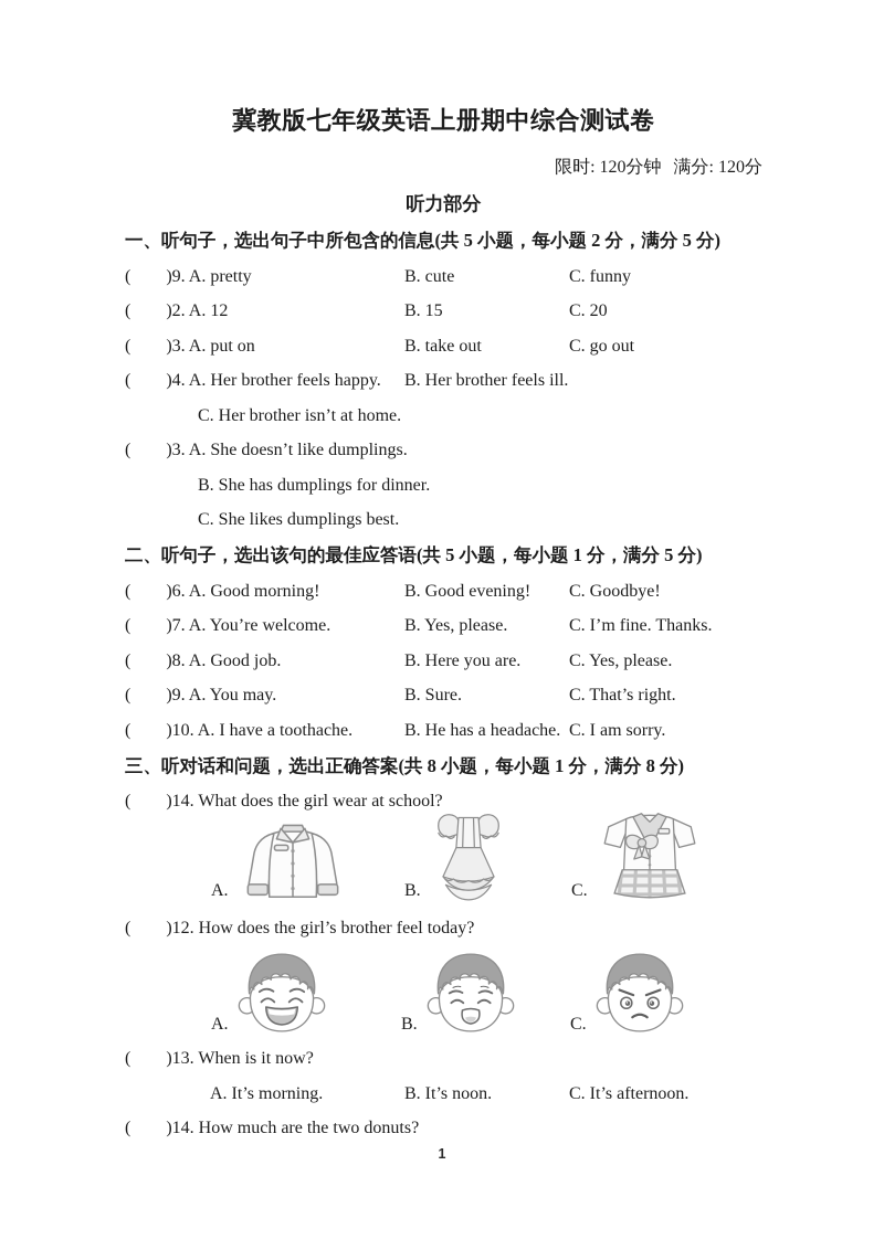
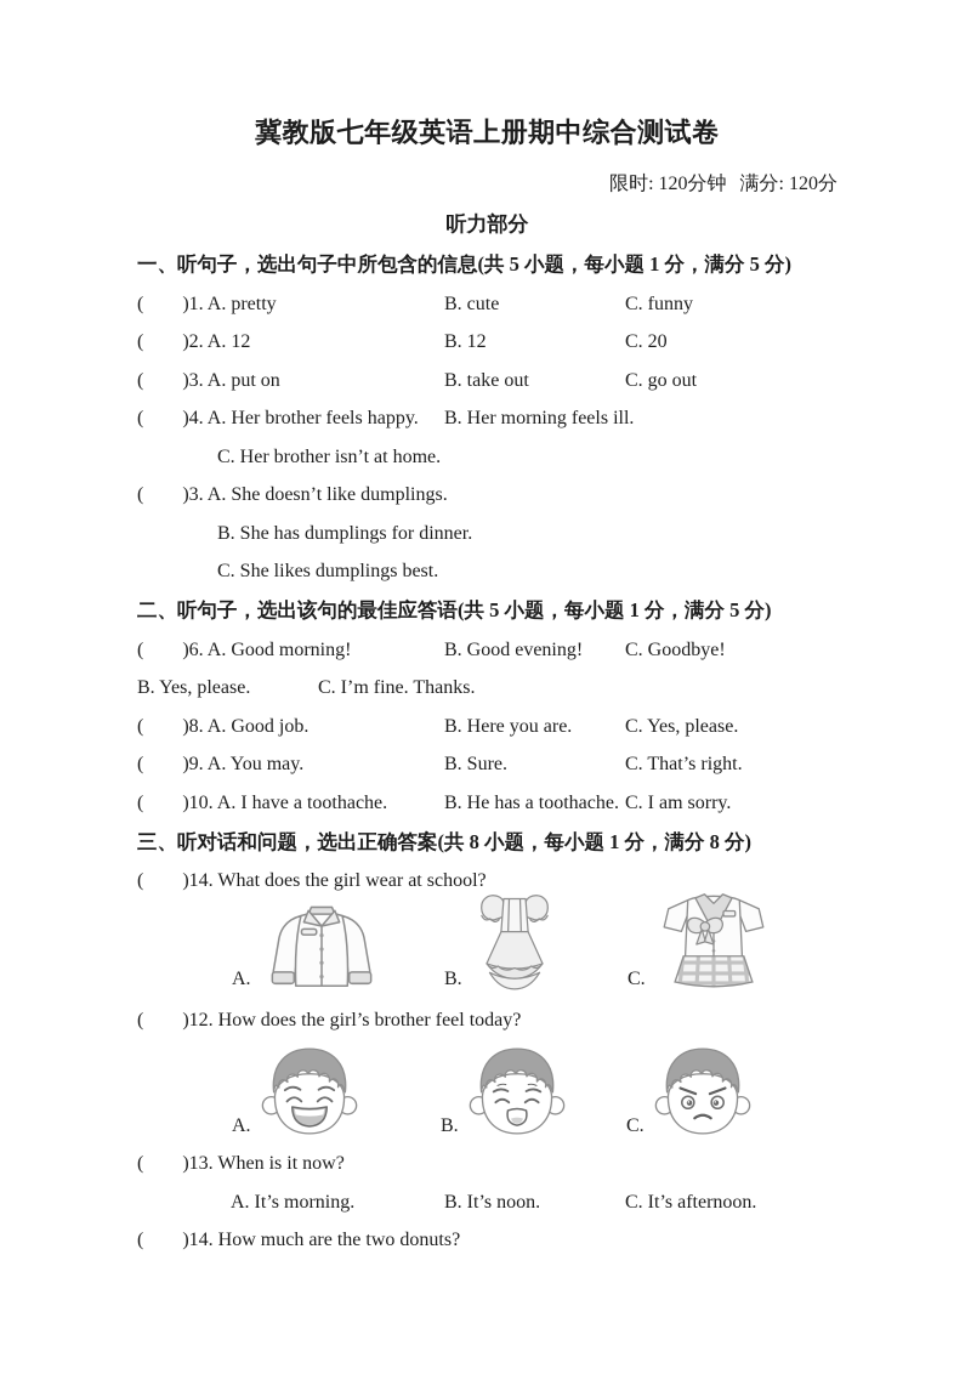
  冀教版七年级英语上册期中综合测试卷
  限时: 120分钟 满分: 120分
  听力部分
- 一、听句子，选出句子中所包含的信息(共 5 小题，每小题 2 分，满分 5 分)
+ 一、听句子，选出句子中所包含的信息(共 5 小题，每小题 1 分，满分 5 分)
- ( )9. A. pretty
+ ( )1. A. pretty
  B. cute
  C. funny
  ( )2. A. 12
- B. 15
+ B. 12
  C. 20
  ( )3. A. put on
  B. take out
  C. go out
  ( )4. A. Her brother feels happy.
- B. Her brother feels ill.
+ B. Her morning feels ill.
  C. Her brother isn’t at home.
  ( )3. A. She doesn’t like dumplings.
  B. She has dumplings for dinner.
  C. She likes dumplings best.
  二、听句子，选出该句的最佳应答语(共 5 小题，每小题 1 分，满分 5 分)
  ( )6. A. Good morning!
  B. Good evening!
  C. Goodbye!
- ( )7. A. You’re welcome.
  B. Yes, please.
  C. I’m fine. Thanks.
  ( )8. A. Good job.
  B. Here you are.
  C. Yes, please.
  ( )9. A. You may.
  B. Sure.
  C. That’s right.
  ( )10. A. I have a toothache.
- B. He has a headache.
+ B. He has a toothache.
  C. I am sorry.
  三、听对话和问题，选出正确答案(共 8 小题，每小题 1 分，满分 8 分)
  ( )14. What does the girl wear at school?
  A.
  B.
  C.
  ( )12. How does the girl’s brother feel today?
  A.
  B.
  C.
  ( )13. When is it now?
  A. It’s morning.
  B. It’s noon.
  C. It’s afternoon.
  ( )14. How much are the two donuts?
- 1
